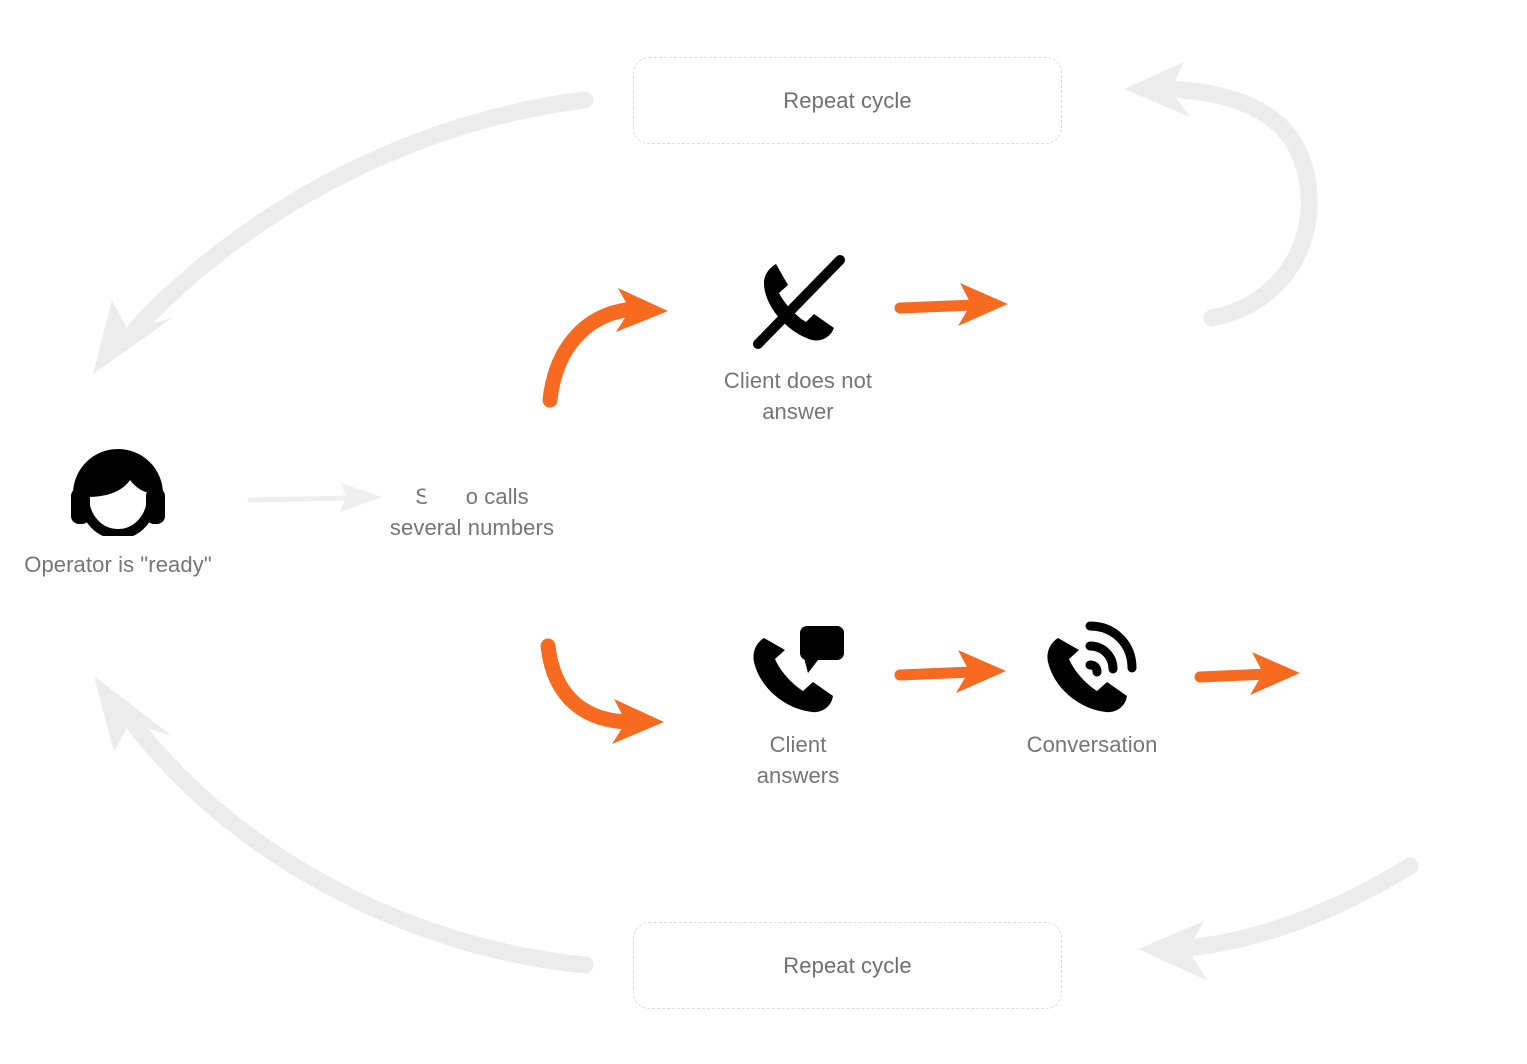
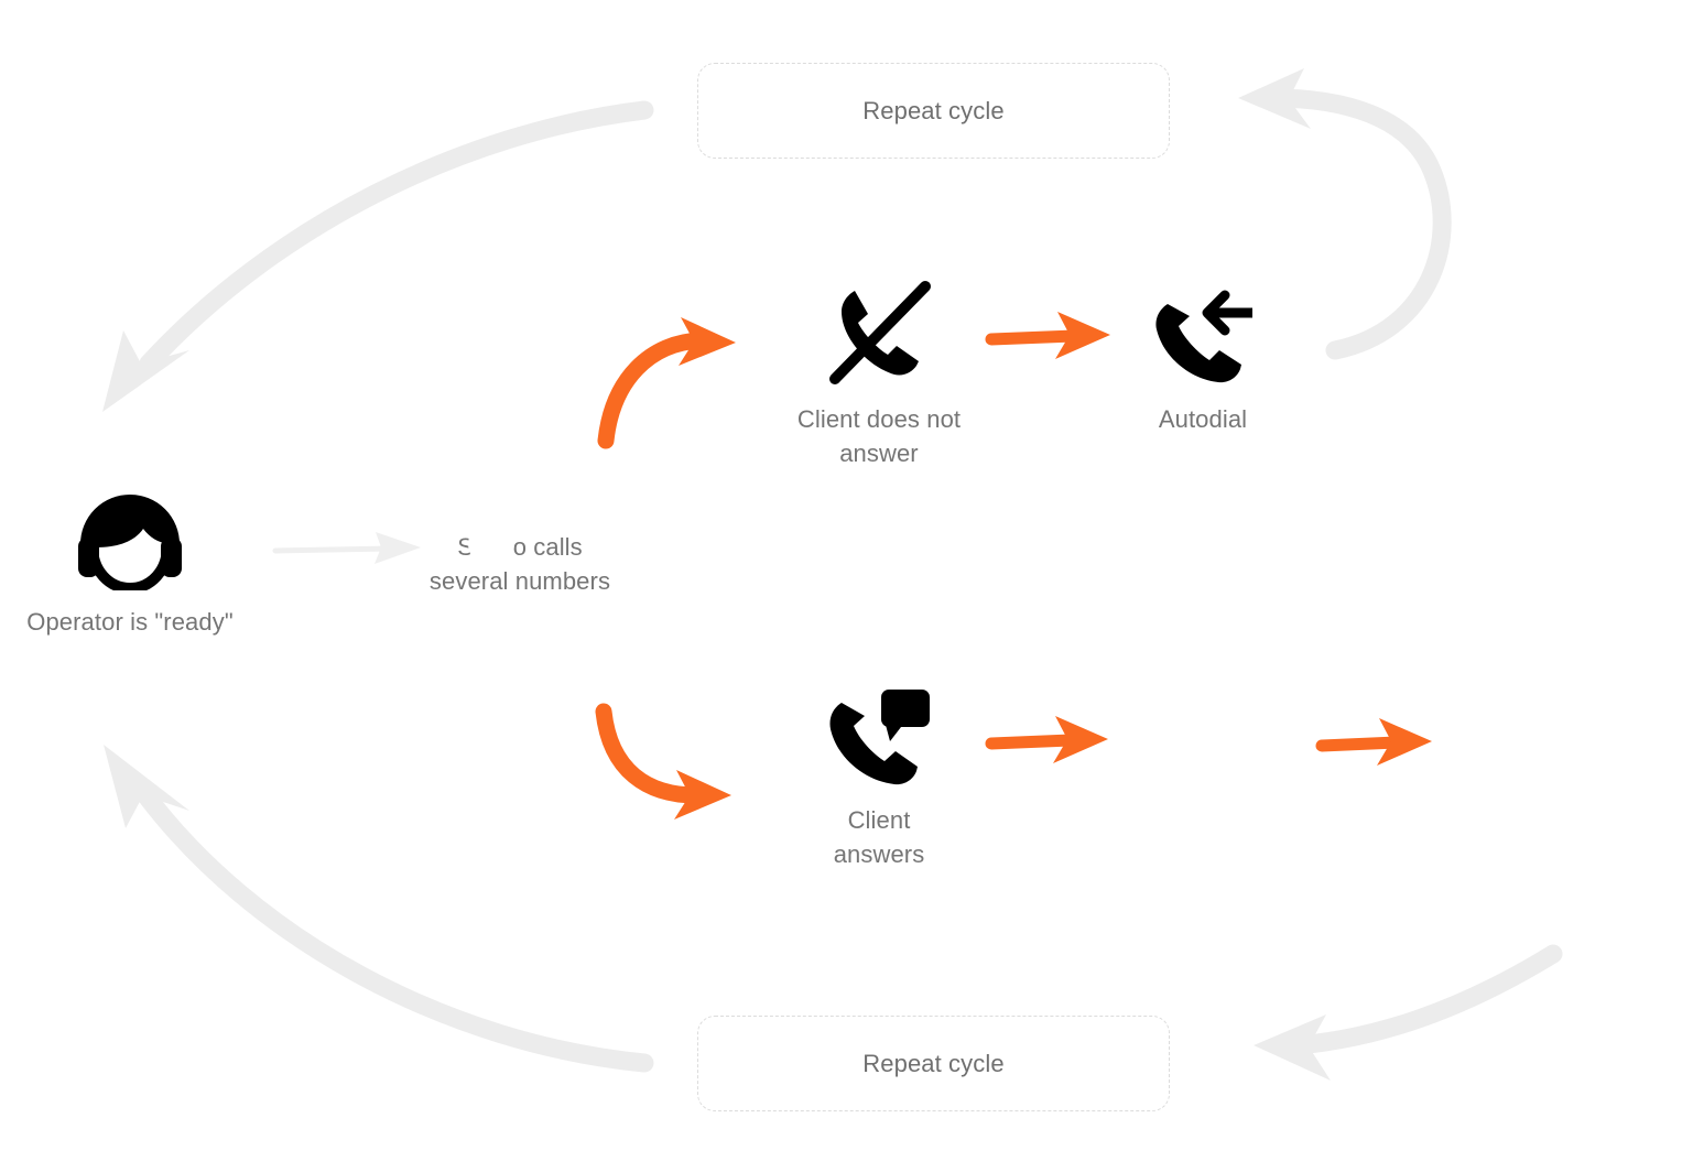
  Repeat cycle
  Repeat cycle
  Operator is "ready"
  So calls
  several numbers
  Client does not
  answer
+ Autodial
  Client
  answers
- Conversation
